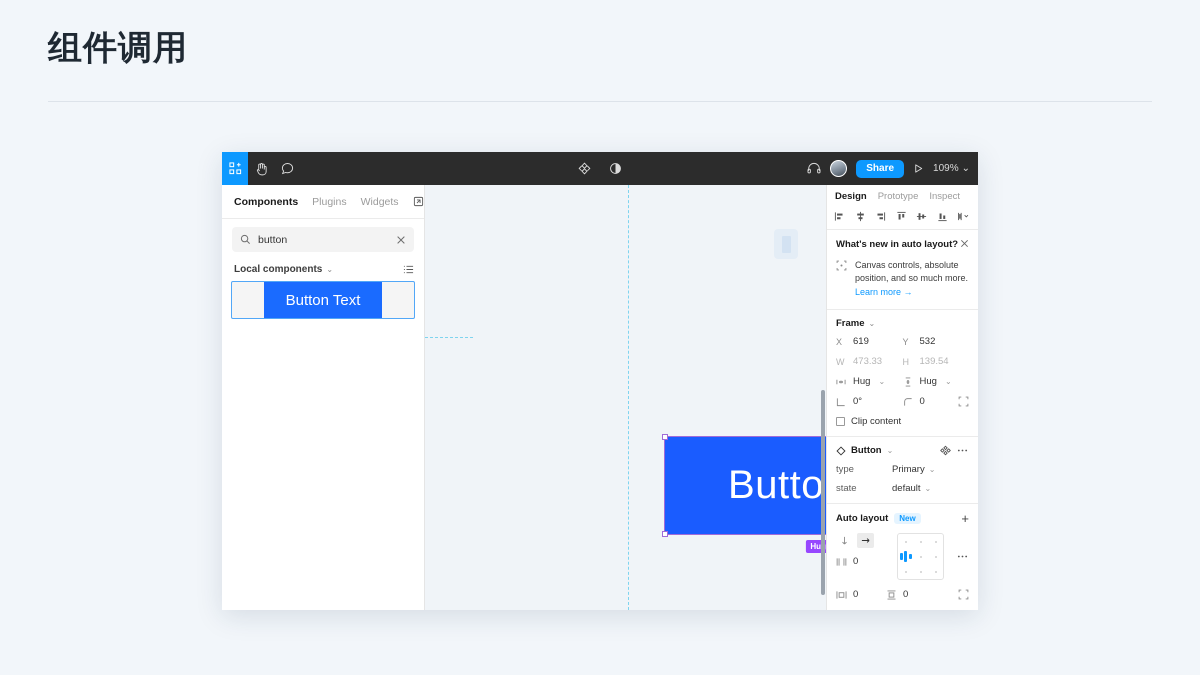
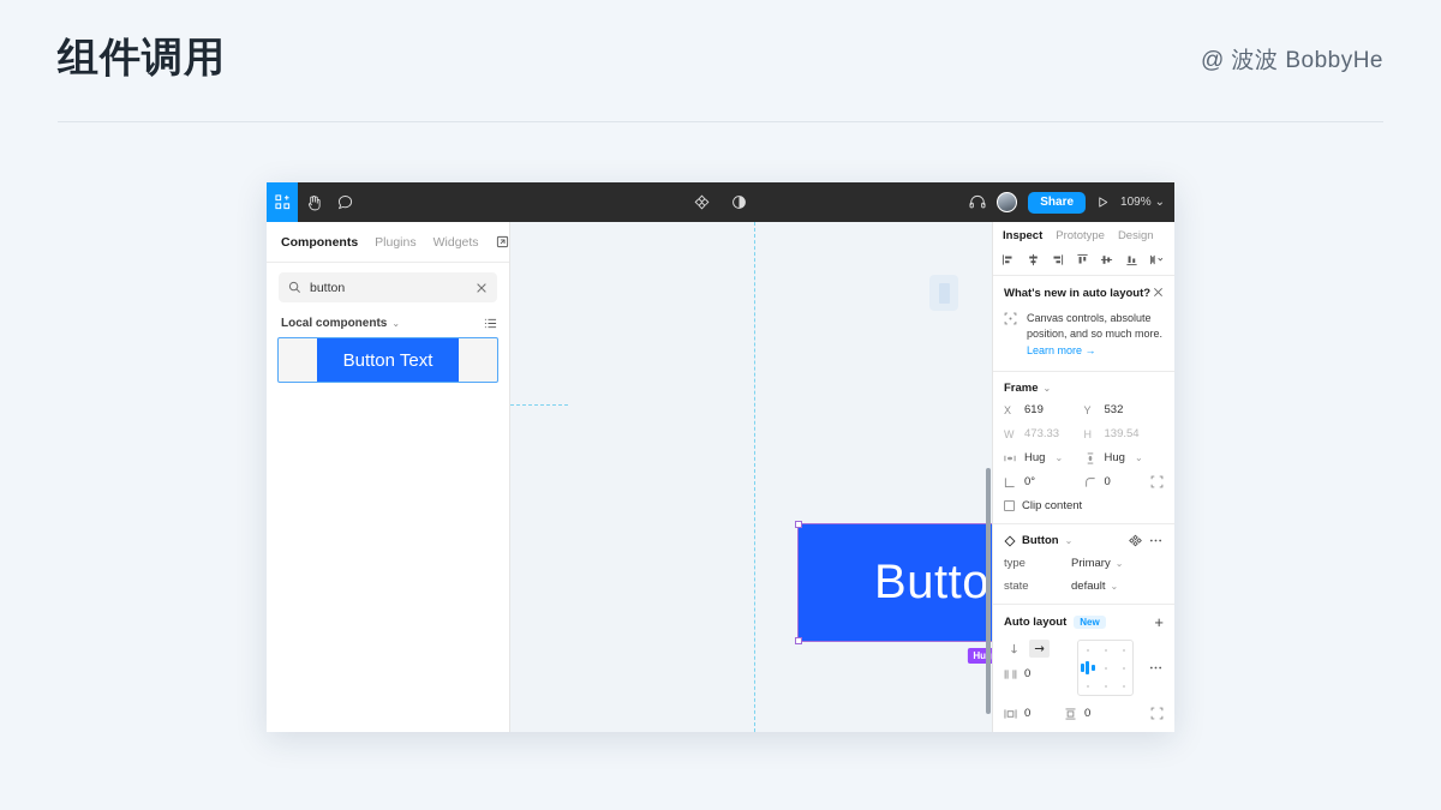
  组件调用
+ @ 波波 BobbyHe
  Share
  109%
  ⌄
  Components
  Plugins
  Widgets
  button
  Local components
  ⌄
  Button Text
- Design
+ Inspect
  Prototype
- Inspect
+ Design
  What's new in auto layout?
  Canvas controls, absolute position, and so much more.
  Learn more →
  Frame
  ⌄
  X
  619
  Y
  532
  W
  473.33
  H
  139.54
  Hug
  ⌄
  Hug
  ⌄
  0°
  0
  Clip content
  Button
  ⌄
  type
  Primary
  ⌄
  state
  default
  ⌄
  Auto layout
  New
  +
  0
  0
  0
